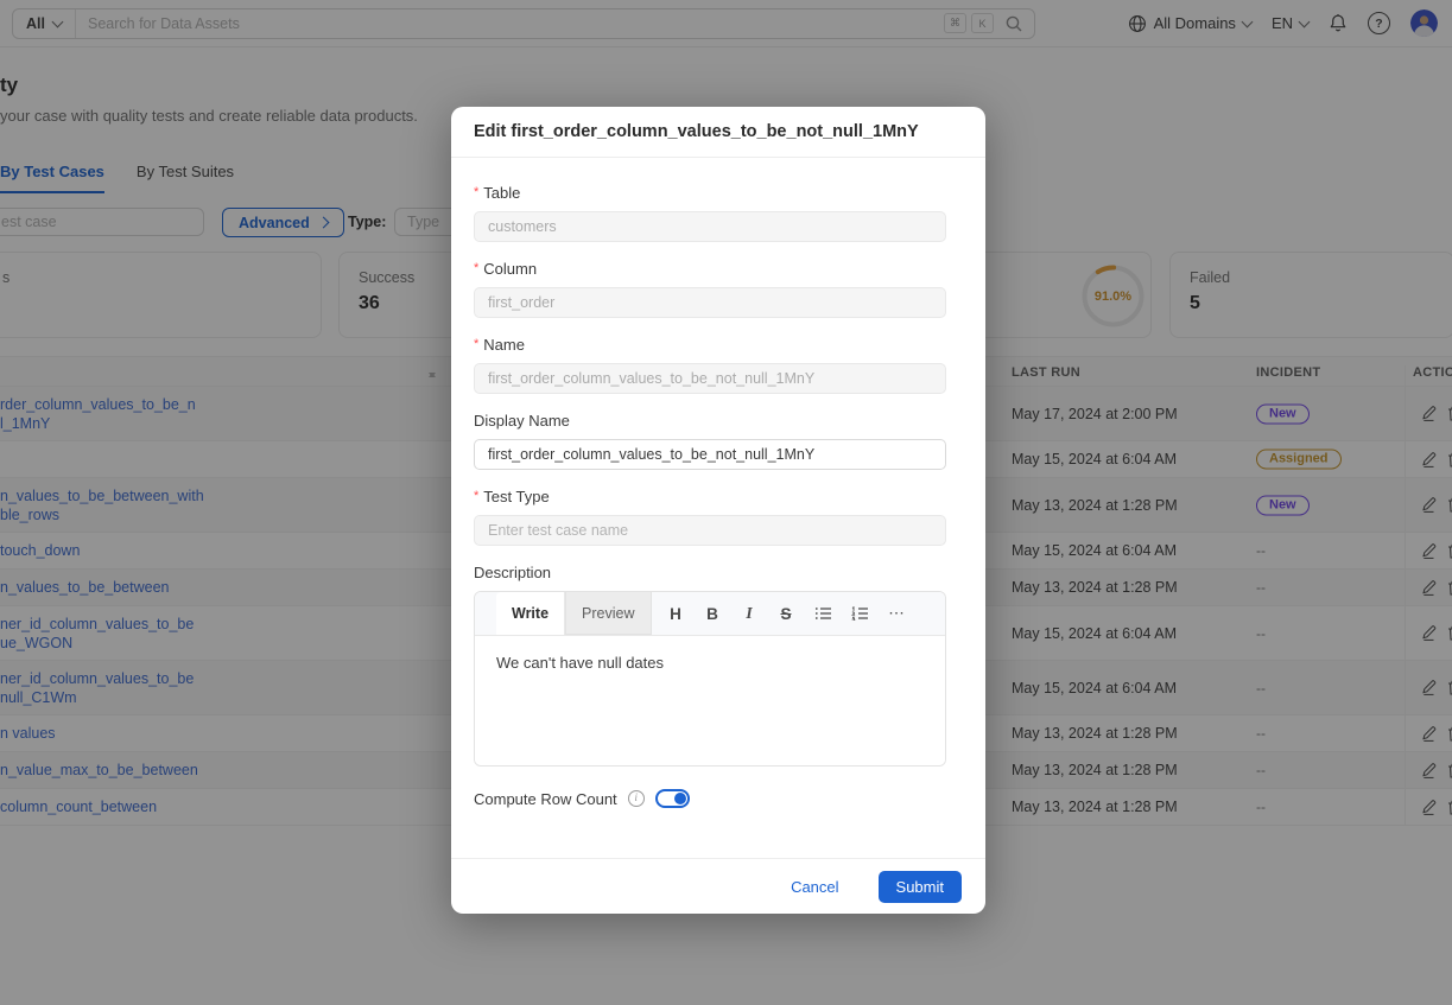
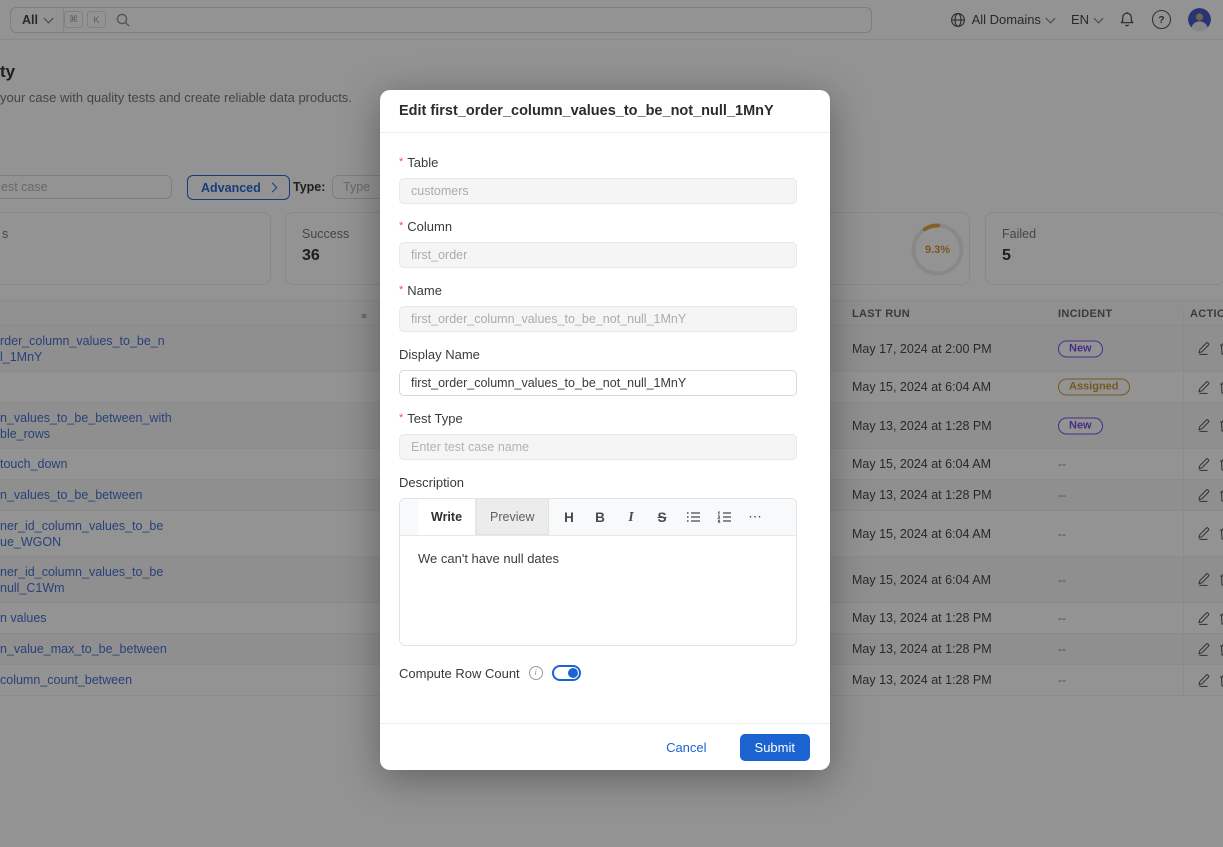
  All
- Search for Data Assets
  ⌘
  K
  All Domains
  EN
  ?
  ty
  your case with quality tests and create reliable data products.
- By Test Cases
- By Test Suites
  est case
  Advanced
  Type:
  Type
  s
  Success
  36
- 91.0%
+ 9.3%
  Failed
  5
  LAST RUN
  INCIDENT
  ACTIO
  rder_column_values_to_be_n
  l_1MnY
  May 17, 2024 at 2:00 PM
  New
  May 15, 2024 at 6:04 AM
  Assigned
  n_values_to_be_between_with
  ble_rows
  May 13, 2024 at 1:28 PM
  New
  touch_down
  May 15, 2024 at 6:04 AM
  --
  n_values_to_be_between
  May 13, 2024 at 1:28 PM
  --
  ner_id_column_values_to_be
  ue_WGON
  May 15, 2024 at 6:04 AM
  --
  ner_id_column_values_to_be
  null_C1Wm
  May 15, 2024 at 6:04 AM
  --
  n values
  May 13, 2024 at 1:28 PM
  --
  n_value_max_to_be_between
  May 13, 2024 at 1:28 PM
  --
  column_count_between
  May 13, 2024 at 1:28 PM
  --
  Edit first_order_column_values_to_be_not_null_1MnY
  *
  Table
  customers
  *
  Column
  first_order
  *
  Name
  first_order_column_values_to_be_not_null_1MnY
  Display Name
  first_order_column_values_to_be_not_null_1MnY
  *
  Test Type
  Enter test case name
  Description
  Write
  Preview
  H
  B
  I
  S
  ⋯
  We can't have null dates
  Compute Row Count
  i
  Cancel
  Submit
